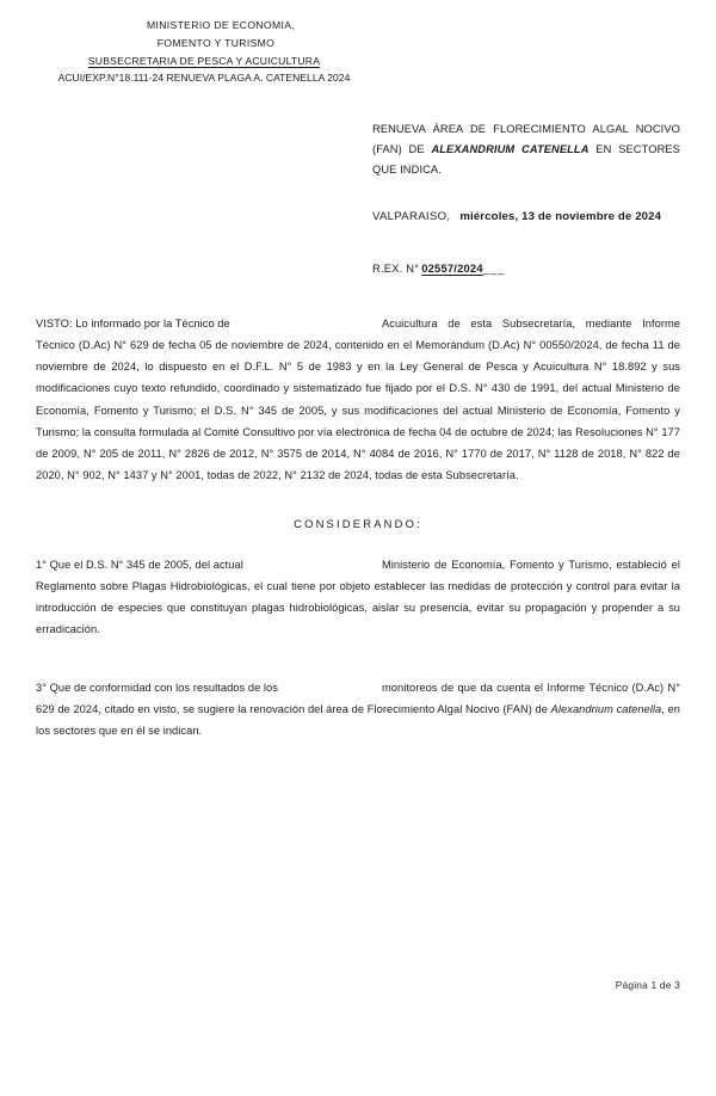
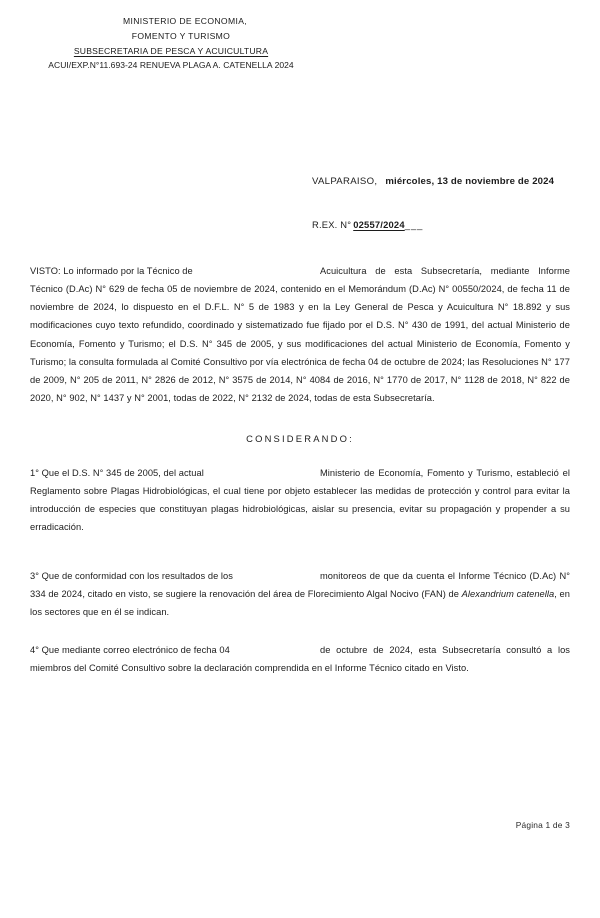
  MINISTERIO DE ECONOMIA,
  FOMENTO Y TURISMO
  SUBSECRETARIA DE PESCA Y ACUICULTURA
- ACUI/EXP.N°18.111-24 RENUEVA PLAGA A. CATENELLA 2024
+ ACUI/EXP.N°11.693-24 RENUEVA PLAGA A. CATENELLA 2024
- RENUEVA ÁREA DE FLORECIMIENTO ALGAL NOCIVO (FAN) DE ALEXANDRIUM CATENELLA EN SECTORES QUE INDICA.
  VALPARAISO, miércoles, 13 de noviembre de 2024
  R.EX. N° 02557/2024___
  VISTO: Lo informado por la Técnico de Acuicultura de esta Subsecretaría, mediante Informe Técnico (D.Ac) N° 629 de fecha 05 de noviembre de 2024, contenido en el Memorándum (D.Ac) N° 00550/2024, de fecha 11 de noviembre de 2024, lo dispuesto en el D.F.L. N° 5 de 1983 y en la Ley General de Pesca y Acuicultura N° 18.892 y sus modificaciones cuyo texto refundido, coordinado y sistematizado fue fijado por el D.S. N° 430 de 1991, del actual Ministerio de Economía, Fomento y Turismo; el D.S. N° 345 de 2005, y sus modificaciones del actual Ministerio de Economía, Fomento y Turismo; la consulta formulada al Comité Consultivo por vía electrónica de fecha 04 de octubre de 2024; las Resoluciones N° 177 de 2009, N° 205 de 2011, N° 2826 de 2012, N° 3575 de 2014, N° 4084 de 2016, N° 1770 de 2017, N° 1128 de 2018, N° 822 de 2020, N° 902, N° 1437 y N° 2001, todas de 2022, N° 2132 de 2024, todas de esta Subsecretaría.
  CONSIDERANDO:
  1° Que el D.S. N° 345 de 2005, del actual Ministerio de Economía, Fomento y Turismo, estableció el Reglamento sobre Plagas Hidrobiológicas, el cual tiene por objeto establecer las medidas de protección y control para evitar la introducción de especies que constituyan plagas hidrobiológicas, aislar su presencia, evitar su propagación y propender a su erradicación.
- 3° Que de conformidad con los resultados de los monitoreos de que da cuenta el Informe Técnico (D.Ac) N° 629 de 2024, citado en visto, se sugiere la renovación del área de Florecimiento Algal Nocivo (FAN) de Alexandrium catenella, en los sectores que en él se indican.
+ 3° Que de conformidad con los resultados de los monitoreos de que da cuenta el Informe Técnico (D.Ac) N° 334 de 2024, citado en visto, se sugiere la renovación del área de Florecimiento Algal Nocivo (FAN) de Alexandrium catenella, en los sectores que en él se indican.
+ 4° Que mediante correo electrónico de fecha 04 de octubre de 2024, esta Subsecretaría consultó a los miembros del Comité Consultivo sobre la declaración comprendida en el Informe Técnico citado en Visto.
  Página 1 de 3
